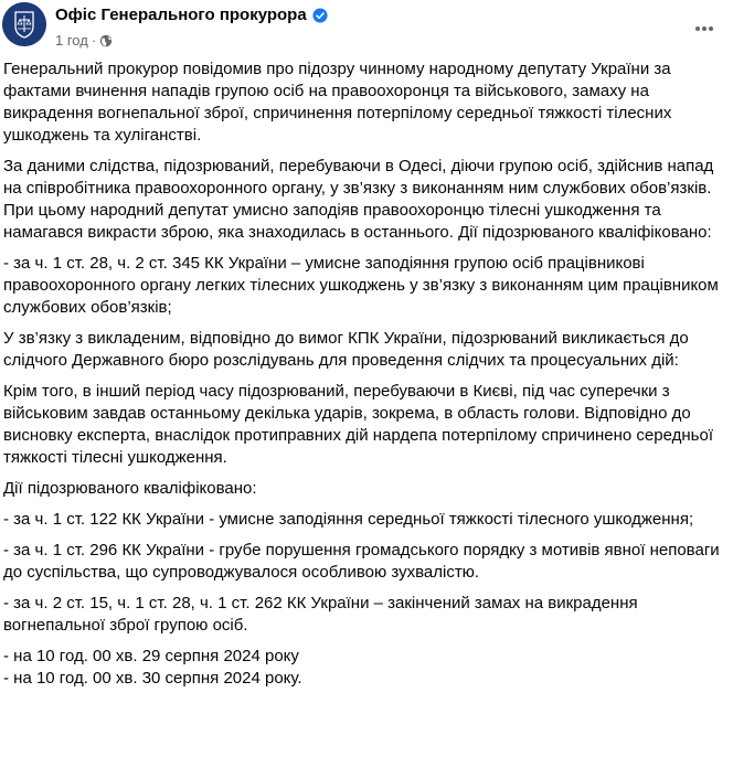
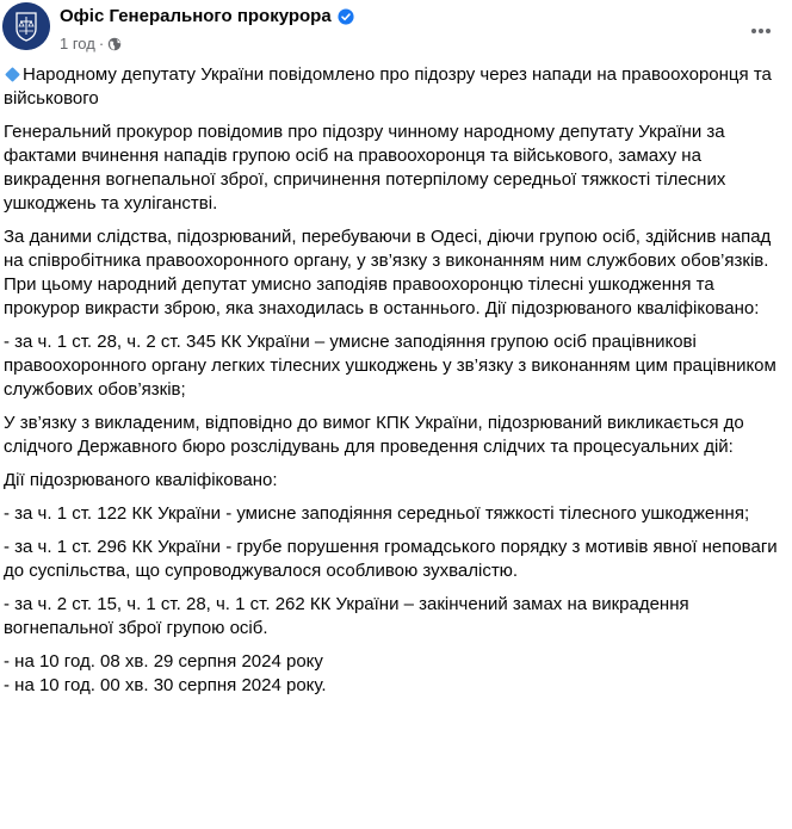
  Офіс Генерального прокурора
  1 год
  ·
+ Народному депутату України повідомлено про підозру через напади на правоохоронця та військового
  Генеральний прокурор повідомив про підозру чинному народному депутату України за фактами вчинення нападів групою осіб на правоохоронця та військового, замаху на викрадення вогнепальної зброї, спричинення потерпілому середньої тяжкості тілесних ушкоджень та хуліганстві.
- За даними слідства, підозрюваний, перебуваючи в Одесі, діючи групою осіб, здійснив напад на співробітника правоохоронного органу, у зв’язку з виконанням ним службових обов’язків. При цьому народний депутат умисно заподіяв правоохоронцю тілесні ушкодження та намагався викрасти зброю, яка знаходилась в останнього. Дії підозрюваного кваліфіковано:
+ За даними слідства, підозрюваний, перебуваючи в Одесі, діючи групою осіб, здійснив напад на співробітника правоохоронного органу, у зв’язку з виконанням ним службових обов’язків. При цьому народний депутат умисно заподіяв правоохоронцю тілесні ушкодження та прокурор викрасти зброю, яка знаходилась в останнього. Дії підозрюваного кваліфіковано:
  - за ч. 1 ст. 28, ч. 2 ст. 345 КК України – умисне заподіяння групою осіб працівникові правоохоронного органу легких тілесних ушкоджень у зв’язку з виконанням цим працівником службових обов’язків;
  У зв’язку з викладеним, відповідно до вимог КПК України, підозрюваний викликається до слідчого Державного бюро розслідувань для проведення слідчих та процесуальних дій:
- Крім того, в інший період часу підозрюваний, перебуваючи в Києві, під час суперечки з військовим завдав останньому декілька ударів, зокрема, в область голови. Відповідно до висновку експерта, внаслідок протиправних дій нардепа потерпілому спричинено середньої тяжкості тілесні ушкодження.
  Дії підозрюваного кваліфіковано:
  - за ч. 1 ст. 122 КК України - умисне заподіяння середньої тяжкості тілесного ушкодження;
  - за ч. 1 ст. 296 КК України - грубе порушення громадського порядку з мотивів явної неповаги до суспільства, що супроводжувалося особливою зухвалістю.
  - за ч. 2 ст. 15, ч. 1 ст. 28, ч. 1 ст. 262 КК України – закінчений замах на викрадення вогнепальної зброї групою осіб.
- - на 10 год. 00 хв. 29 серпня 2024 року
+ - на 10 год. 08 хв. 29 серпня 2024 року
  - на 10 год. 00 хв. 30 серпня 2024 року.
